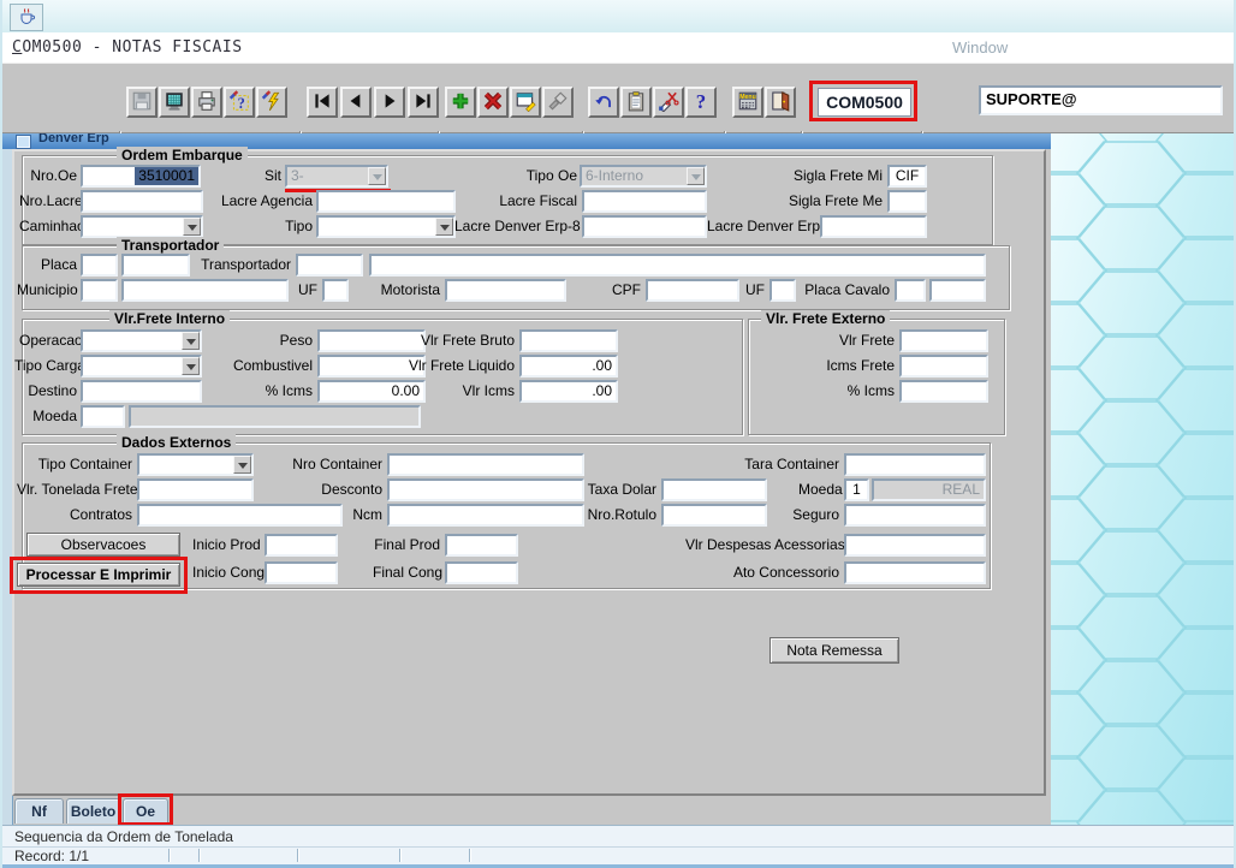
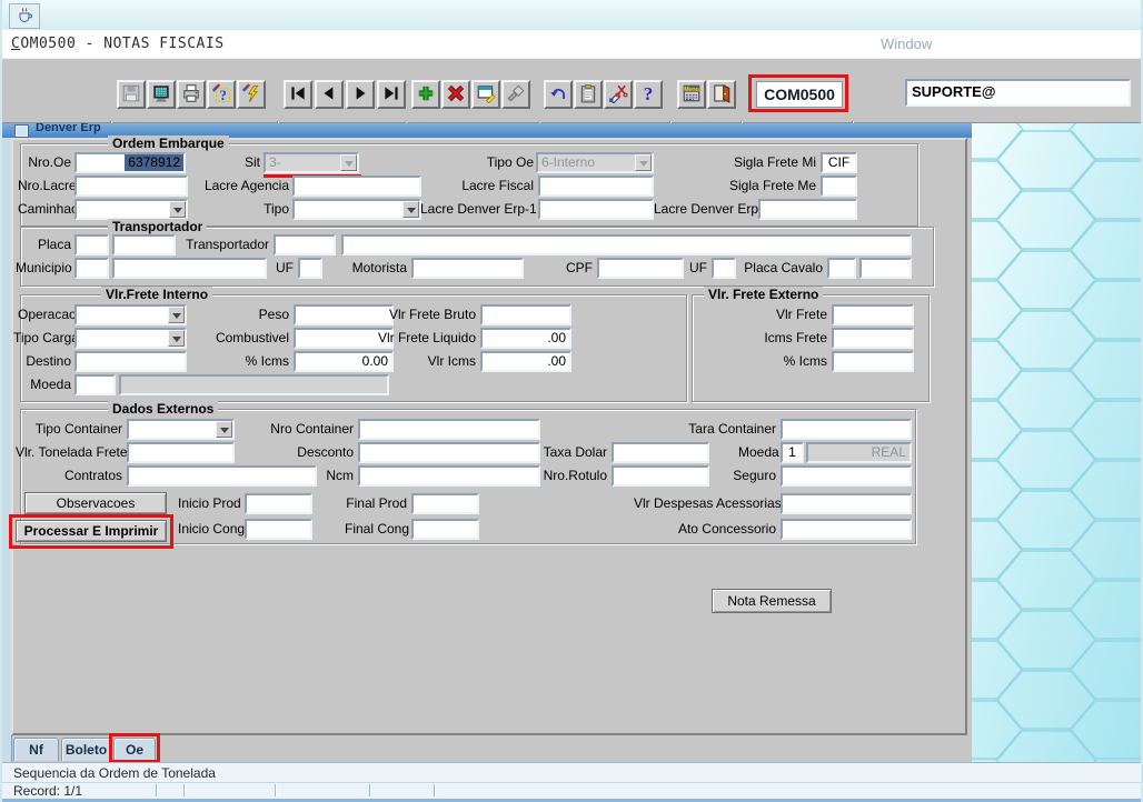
  COM0500 - NOTAS FISCAIS
  Window
  ?
  ?
  COM0500
  SUPORTE@
  Denver Erp
  Ordem Embarque
  Nro.Oe
- 3510001
+ 6378912
  Sit
  Tipo Oe
  6-Interno
  Sigla Frete Mi
  CIF
  Nro.Lacre
  Lacre Agencia
  Lacre Fiscal
  Sigla Frete Me
  Caminha
  Tipo
- Lacre Denver Erp-8
+ Lacre Denver Erp-1
  Lacre Denver Erp
  Transportador
  Placa
  Transportador
  Municipio
  UF
  Motorista
  CPF
  UF
  Placa Cavalo
  Vlr.Frete Interno
  Operacao
  Peso
  Vlr Frete Bruto
  Tipo Carg
  Combustivel
  Vlr Frete Liquido
  .00
  Destino
  % Icms
  0.00
  Vlr Icms
  .00
  Moeda
  Vlr. Frete Externo
  Vlr Frete
  Icms Frete
  % Icms
  Dados Externos
  Tipo Container
  Nro Container
  Tara Container
  Vlr. Tonelada Frete
  Desconto
  Taxa Dolar
  Moeda
  1
  REAL
  Contratos
  Ncm
  Nro.Rotulo
  Seguro
  Observacoes
  Inicio Prod
  Final Prod
  Vlr Despesas Acessorias
  Processar E Imprimir
  Inicio Cong
  Final Cong
  Ato Concessorio
  Nota Remessa
  Nf
  Boleto
  Oe
  Sequencia da Ordem de Tonelada
  Record: 1/1
